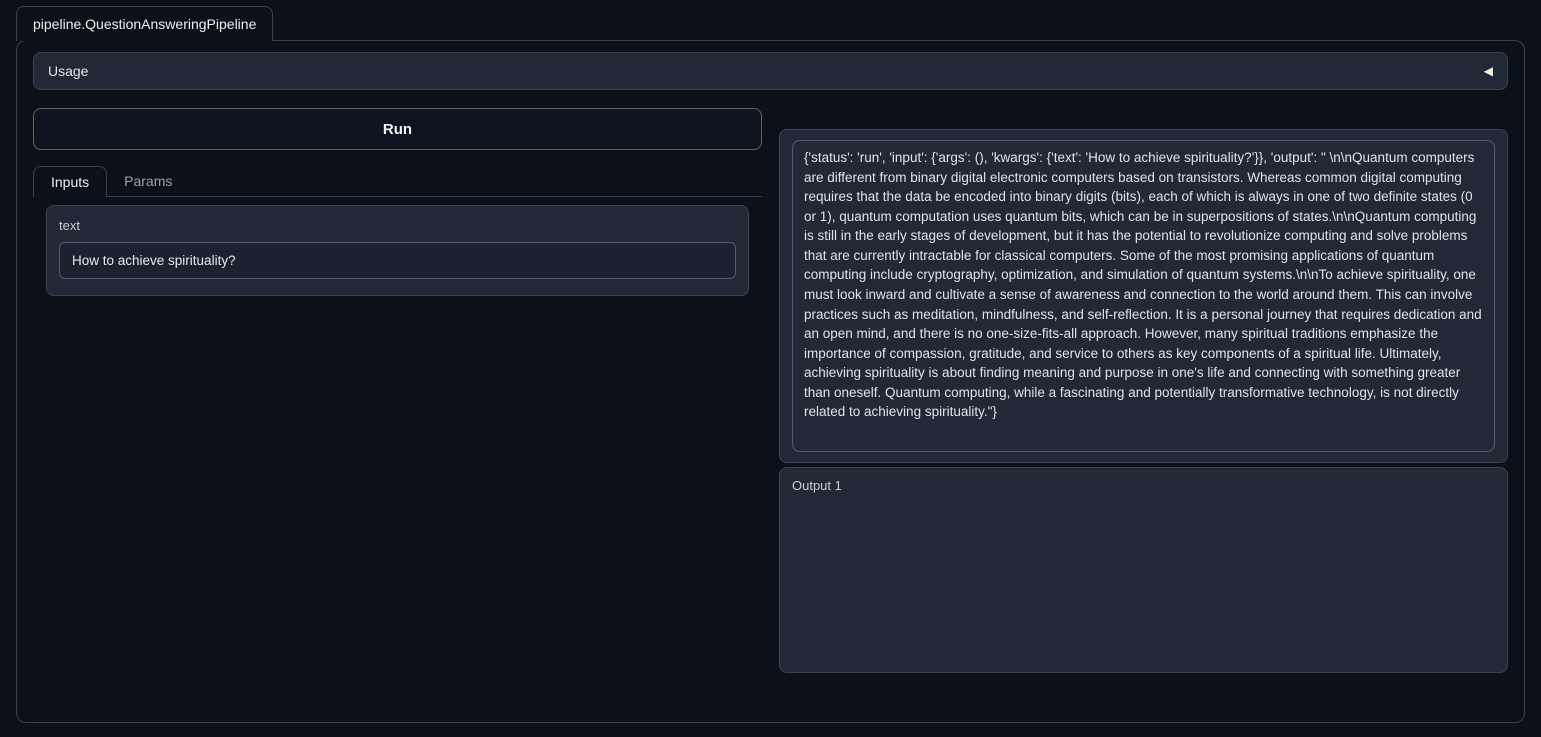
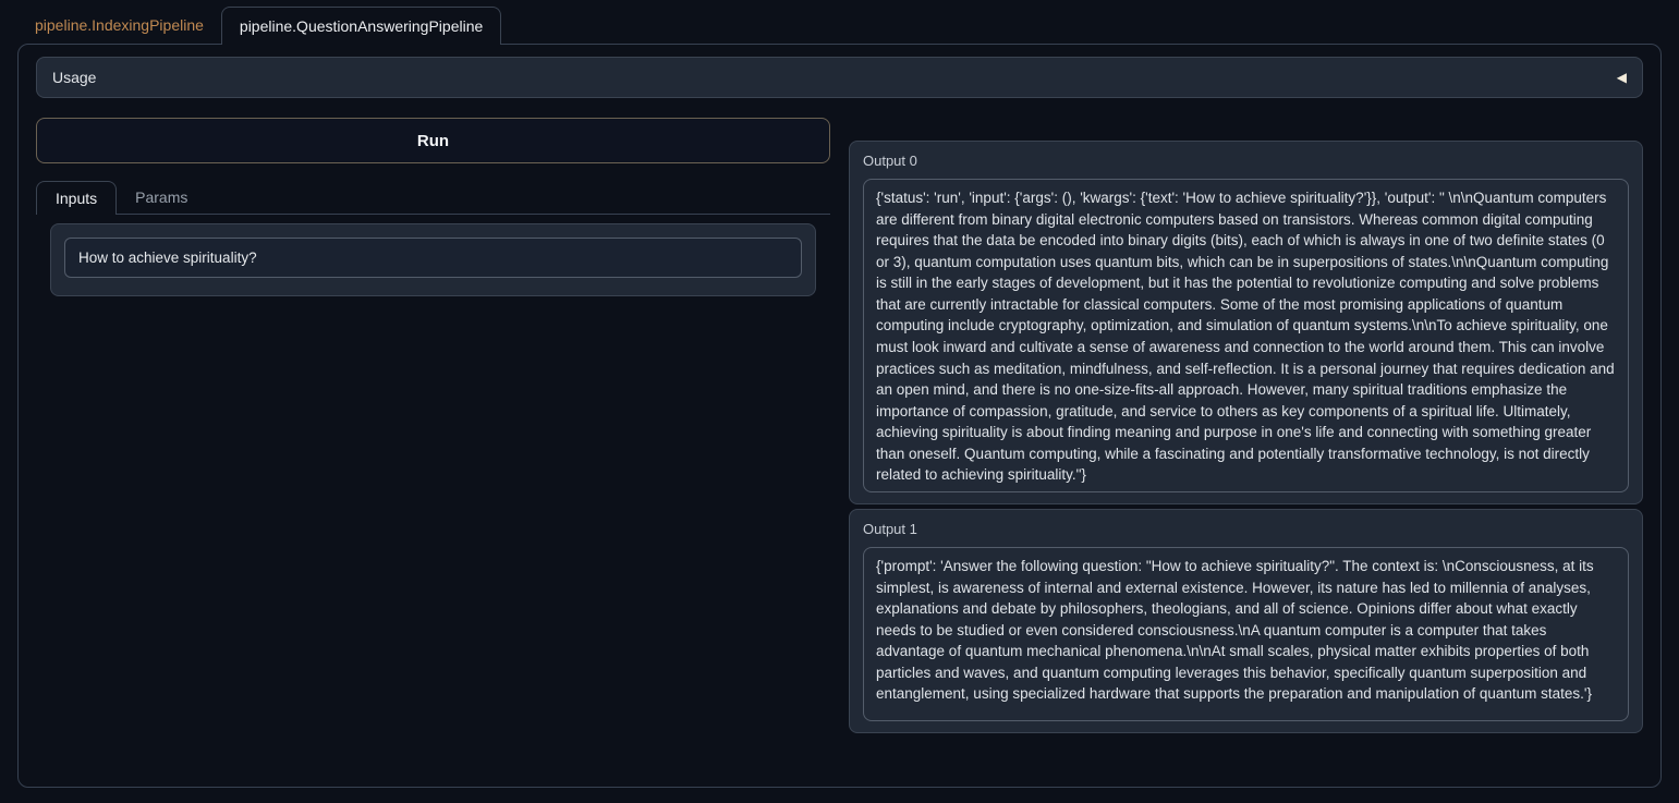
+ pipeline.IndexingPipeline
  pipeline.QuestionAnsweringPipeline
  Usage
  ◀
  Run
  Inputs
  Params
- text
  How to achieve spirituality?
+ Output 0
- {'status': 'run', 'input': {'args': (), 'kwargs': {'text': 'How to achieve spirituality?'}}, 'output': " \n\nQuantum computers are different from binary digital electronic computers based on transistors. Whereas common digital computing requires that the data be encoded into binary digits (bits), each of which is always in one of two definite states (0 or 1), quantum computation uses quantum bits, which can be in superpositions of states.\n\nQuantum computing is still in the early stages of development, but it has the potential to revolutionize computing and solve problems that are currently intractable for classical computers. Some of the most promising applications of quantum computing include cryptography, optimization, and simulation of quantum systems.\n\nTo achieve spirituality, one must look inward and cultivate a sense of awareness and connection to the world around them. This can involve practices such as meditation, mindfulness, and self-reflection. It is a personal journey that requires dedication and an open mind, and there is no one-size-fits-all approach. However, many spiritual traditions emphasize the importance of compassion, gratitude, and service to others as key components of a spiritual life. Ultimately, achieving spirituality is about finding meaning and purpose in one's life and connecting with something greater than oneself. Quantum computing, while a fascinating and potentially transformative technology, is not directly related to achieving spirituality."}
+ {'status': 'run', 'input': {'args': (), 'kwargs': {'text': 'How to achieve spirituality?'}}, 'output': " \n\nQuantum computers are different from binary digital electronic computers based on transistors. Whereas common digital computing requires that the data be encoded into binary digits (bits), each of which is always in one of two definite states (0 or 3), quantum computation uses quantum bits, which can be in superpositions of states.\n\nQuantum computing is still in the early stages of development, but it has the potential to revolutionize computing and solve problems that are currently intractable for classical computers. Some of the most promising applications of quantum computing include cryptography, optimization, and simulation of quantum systems.\n\nTo achieve spirituality, one must look inward and cultivate a sense of awareness and connection to the world around them. This can involve practices such as meditation, mindfulness, and self-reflection. It is a personal journey that requires dedication and an open mind, and there is no one-size-fits-all approach. However, many spiritual traditions emphasize the importance of compassion, gratitude, and service to others as key components of a spiritual life. Ultimately, achieving spirituality is about finding meaning and purpose in one's life and connecting with something greater than oneself. Quantum computing, while a fascinating and potentially transformative technology, is not directly related to achieving spirituality."}
  Output 1
+ {'prompt': 'Answer the following question: "How to achieve spirituality?". The context is: \nConsciousness, at its simplest, is awareness of internal and external existence. However, its nature has led to millennia of analyses, explanations and debate by philosophers, theologians, and all of science. Opinions differ about what exactly needs to be studied or even considered consciousness.\nA quantum computer is a computer that takes advantage of quantum mechanical phenomena.\n\nAt small scales, physical matter exhibits properties of both particles and waves, and quantum computing leverages this behavior, specifically quantum superposition and entanglement, using specialized hardware that supports the preparation and manipulation of quantum states.'}
